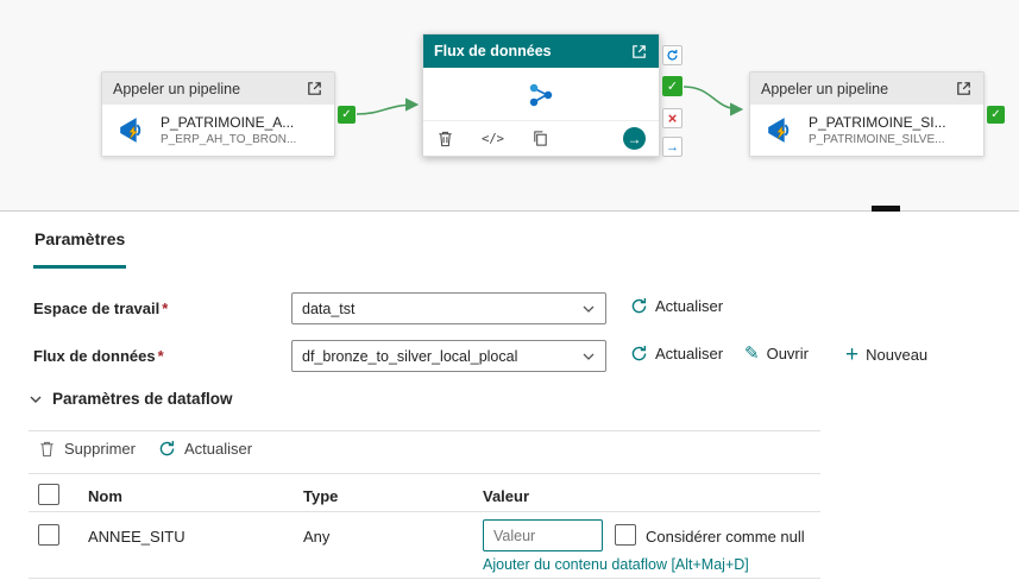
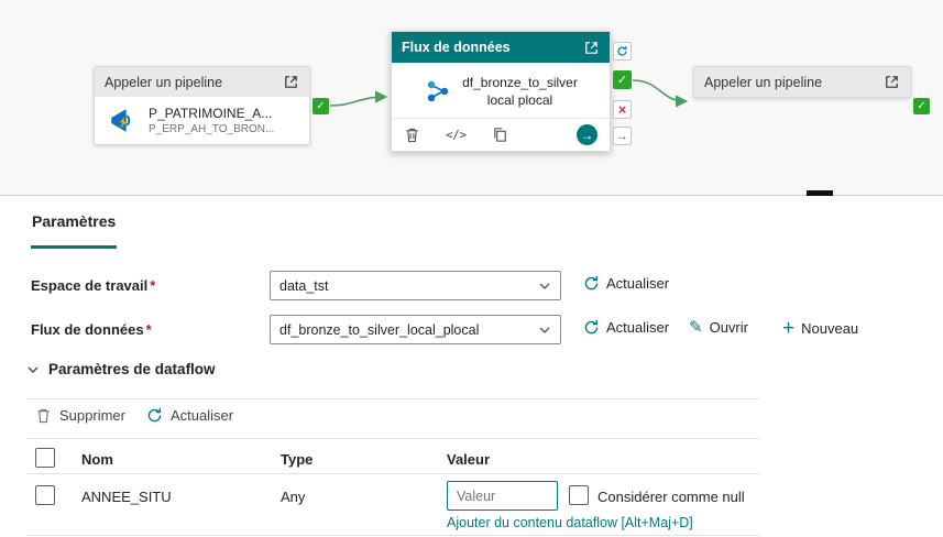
  Appeler un pipeline
  P_PATRIMOINE_A...
  P_ERP_AH_TO_BRON...
  ✓
  Flux de données
+ df_bronze_to_silver
+ local plocal
  </>
  →
  ✓
  ×
  →
  Appeler un pipeline
- P_PATRIMOINE_SI...
- P_PATRIMOINE_SILVE...
  ✓
  Paramètres
  Espace de travail *
  data_tst
  Actualiser
  Flux de données *
  df_bronze_to_silver_local_plocal
  Actualiser
  ✎
  Ouvrir
  +
  Nouveau
  Paramètres de dataflow
  Supprimer
  Actualiser
  Nom
  Type
  Valeur
  ANNEE_SITU
  Any
  Valeur
  Considérer comme null
  Ajouter du contenu dataflow [Alt+Maj+D]
